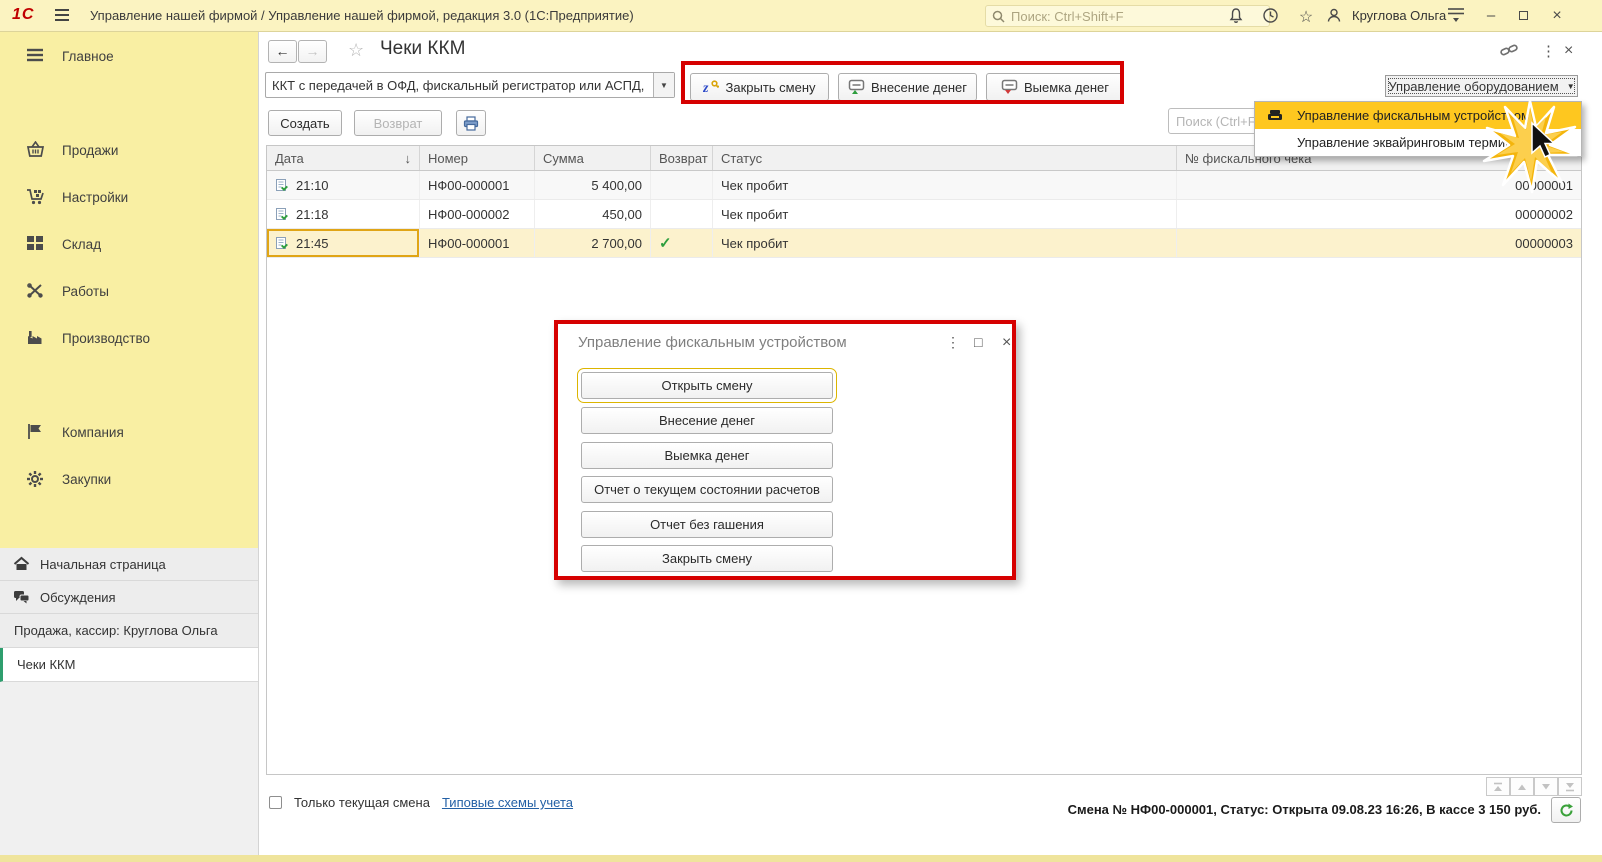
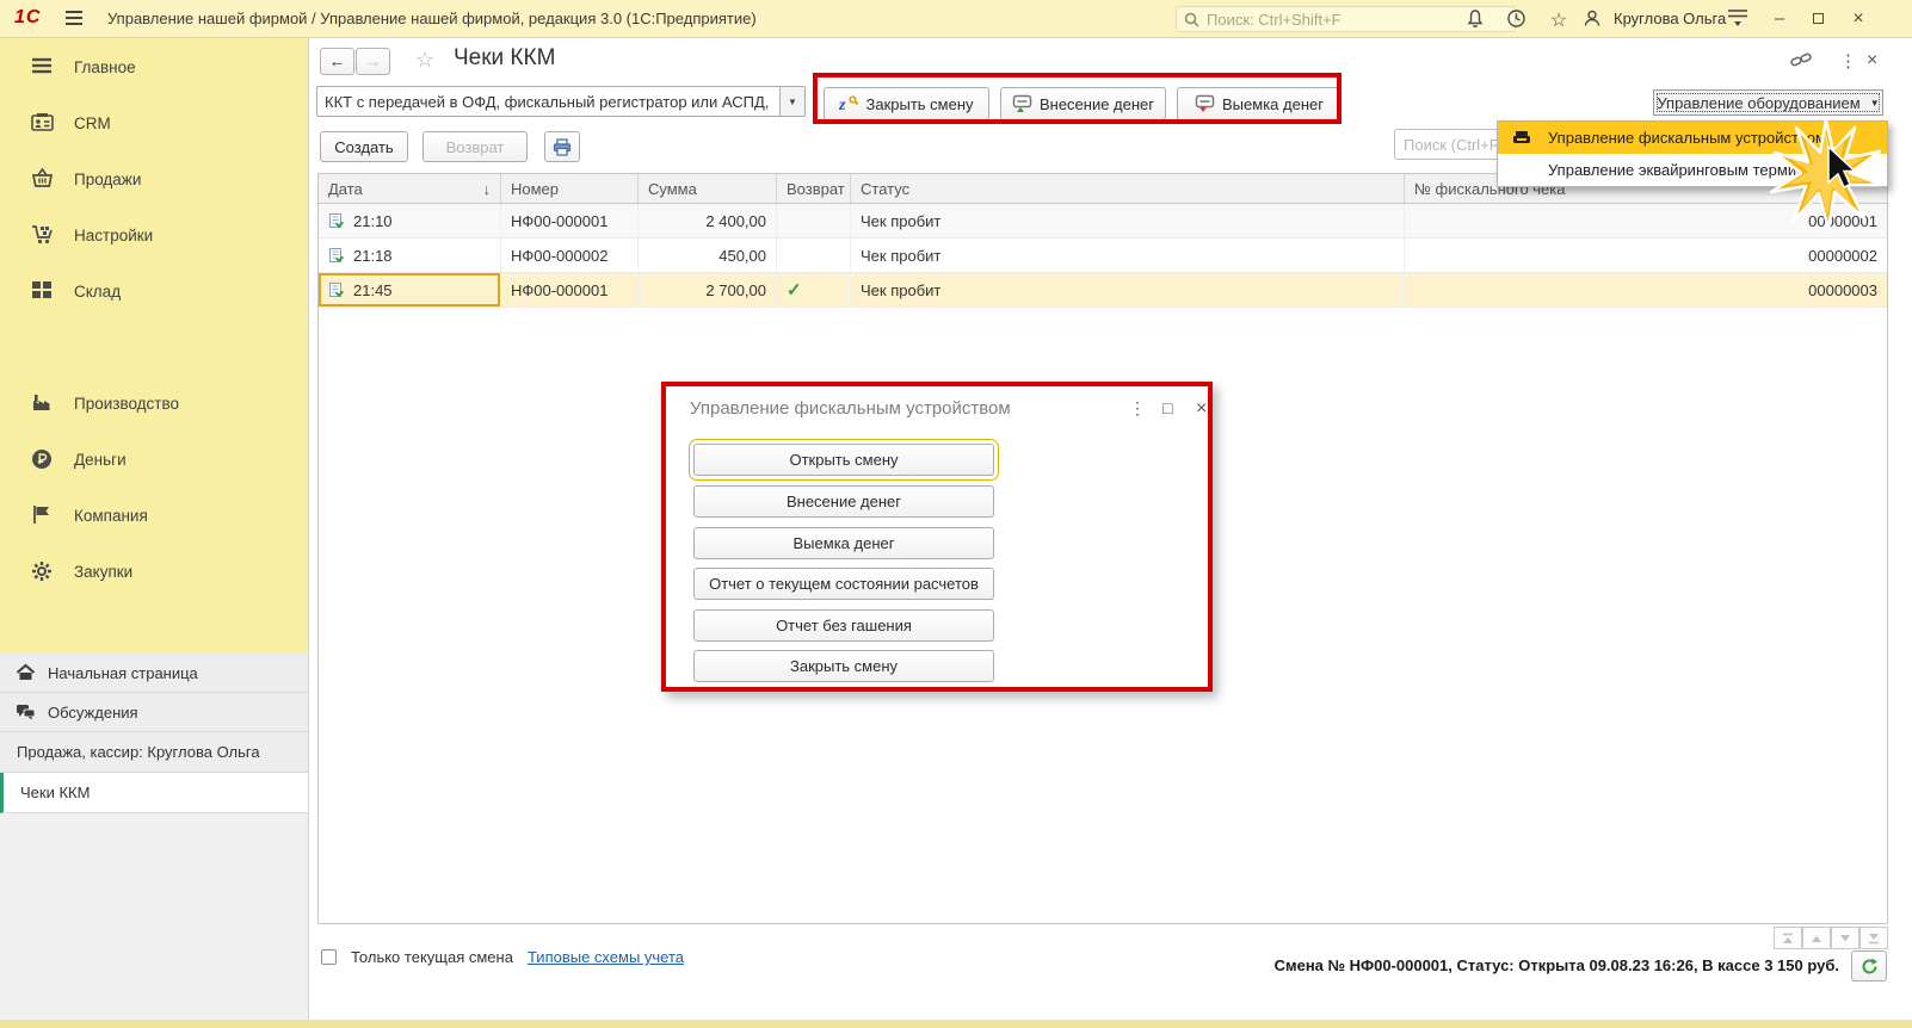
  1С
  Управление нашей фирмой / Управление нашей фирмой, редакция 3.0 (1С:Предприятие)
  Поиск: Ctrl+Shift+F
  ☆
  Круглова Ольга
  –
  ×
  Главное
+ CRM
  Продажи
  Настройки
  Склад
- Работы
  Производство
+ Деньги
  Компания
  Закупки
  Начальная страница
  Обсуждения
  Продажа, кассир: Круглова Ольга
  Чеки ККМ
  ←
  →
  ☆
  Чеки ККМ
  ⋮
  ×
  ККТ с передачей в ОФД, фискальный регистратор или АСПД,
  ▼
  z
  Закрыть смену
  Внесение денег
  Выемка денег
  Управление оборудованием
  ▼
  Создать
  Возврат
  Поиск (Ctrl+F
  Дата
  ↓
  Номер
  Сумма
  Возврат
  Статус
  № фискального чека
  21:10
  НФ00-000001
- 5 400,00
+ 2 400,00
  Чек пробит
  0000001
  21:18
  НФ00-000002
  450,00
  Чек пробит
  00000002
  21:45
  НФ00-000001
  2 700,00
  ✓
  Чек пробит
  00000003
  Только текущая смена
  Типовые схемы учета
  Смена № НФ00-000001, Статус: Открыта 09.08.23 16:26, В кассе 3 150 руб.
  Управление фискальным устройстом
  Управление эквайринговым терми
  Управление фискальным устройством
  ⋮
  □
  ×
  Открыть смену
  Внесение денег
  Выемка денег
  Отчет о текущем состоянии расчетов
  Отчет без гашения
  Закрыть смену
